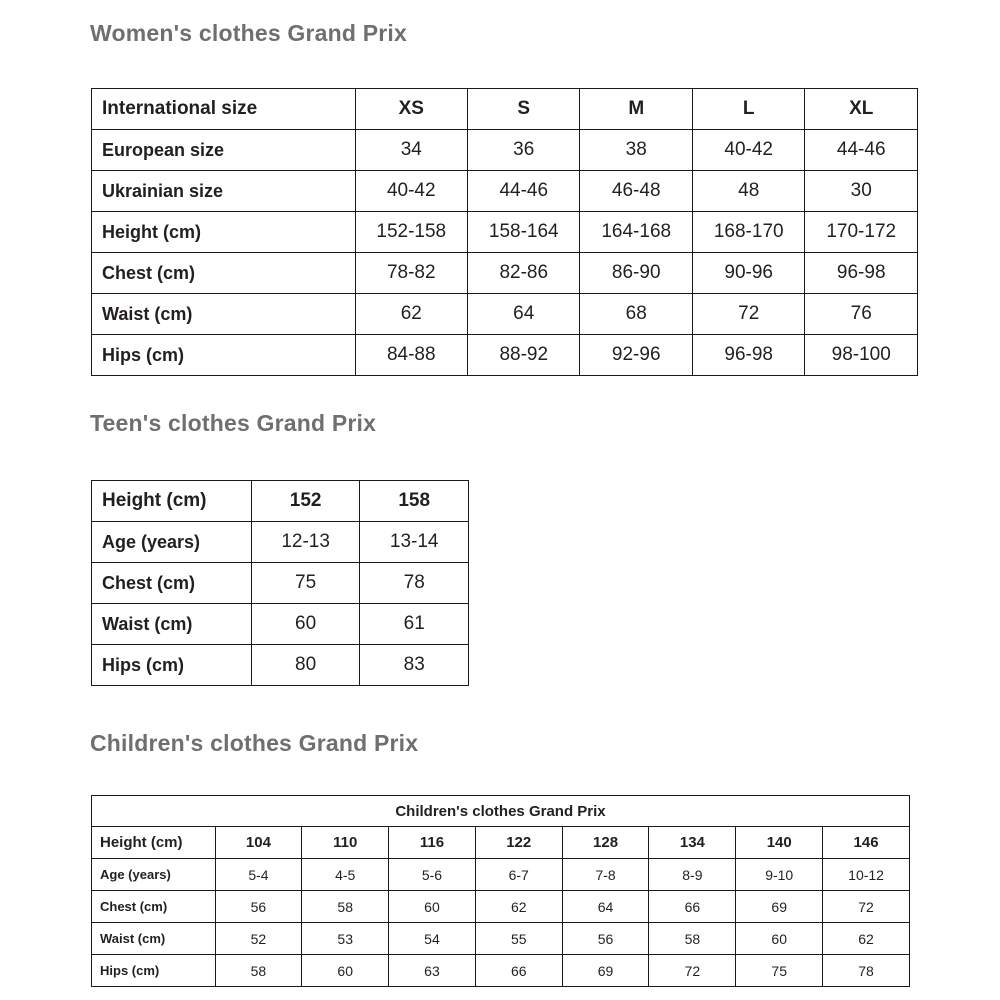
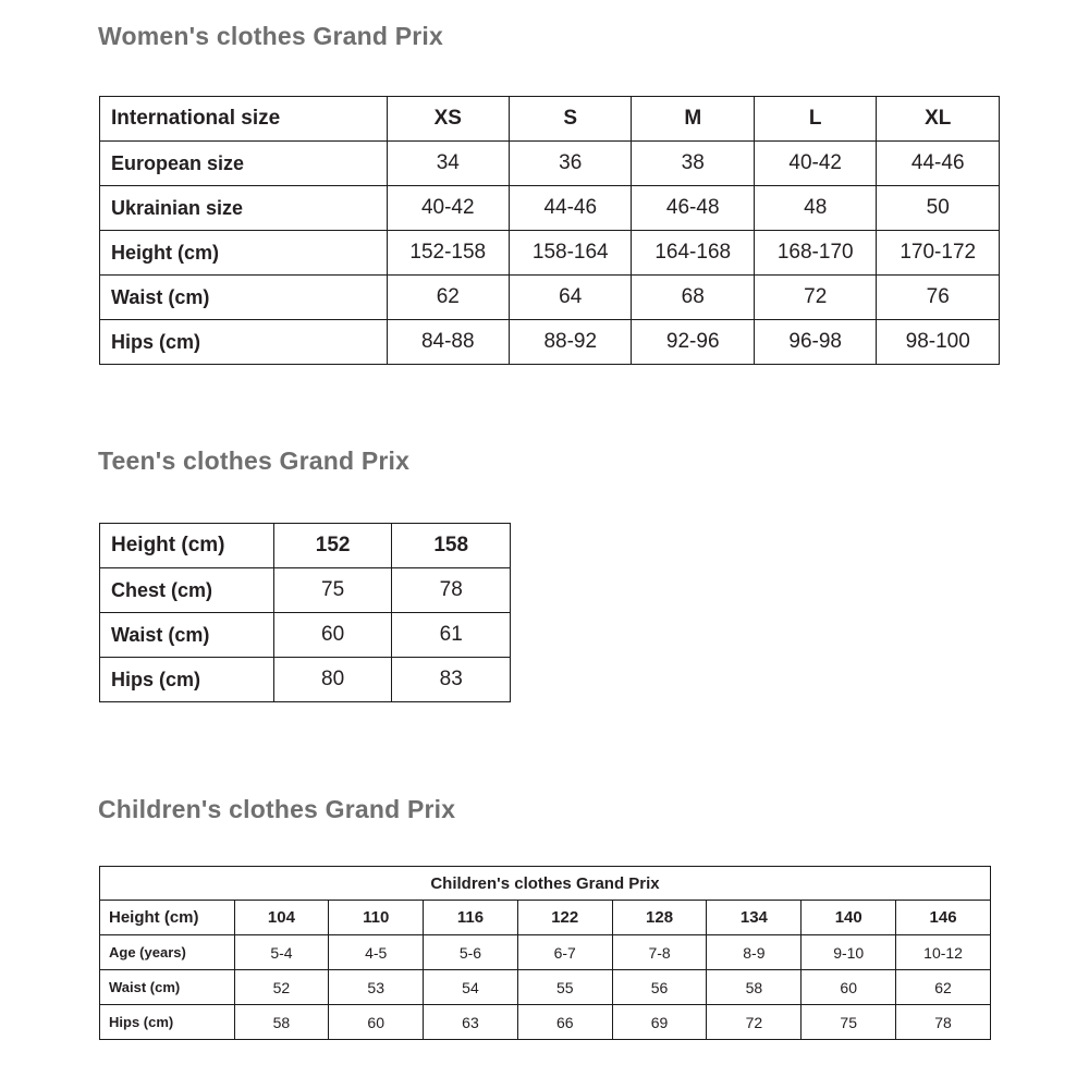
  Women's clothes Grand Prix
  International size	XS	S	M	L	XL
  European size	34	36	38	40-42	44-46
- Ukrainian size	40-42	44-46	46-48	48	30
+ Ukrainian size	40-42	44-46	46-48	48	50
  Height (cm)	152-158	158-164	164-168	168-170	170-172
- Chest (cm)	78-82	82-86	86-90	90-96	96-98
  Waist (cm)	62	64	68	72	76
  Hips (cm)	84-88	88-92	92-96	96-98	98-100
  Teen's clothes Grand Prix
  Height (cm)	152	158
- Age (years)	12-13	13-14
  Chest (cm)	75	78
  Waist (cm)	60	61
  Hips (cm)	80	83
  Children's clothes Grand Prix
  Children's clothes Grand Prix
  Height (cm)	104	110	116	122	128	134	140	146
  Age (years)	5-4	4-5	5-6	6-7	7-8	8-9	9-10	10-12
- Chest (cm)	56	58	60	62	64	66	69	72
  Waist (cm)	52	53	54	55	56	58	60	62
  Hips (cm)	58	60	63	66	69	72	75	78
